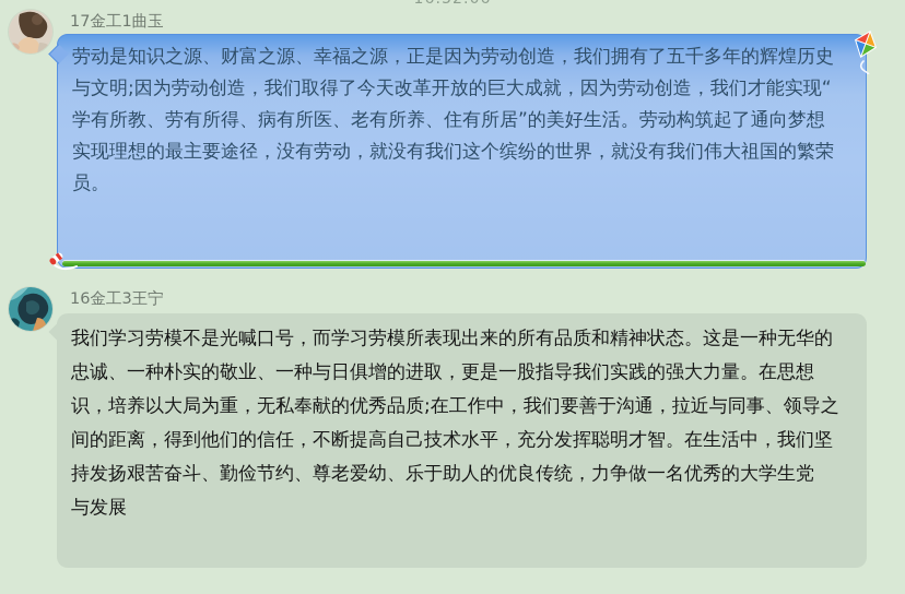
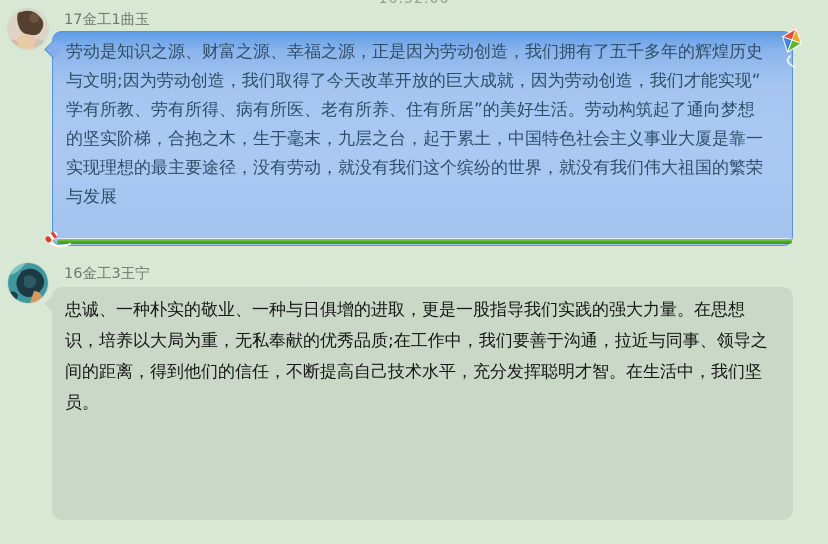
  17金工1曲玉
  劳动是知识之源、财富之源、幸福之源，正是因为劳动创造，我们拥有了五千多年的辉煌历史
  与文明;因为劳动创造，我们取得了今天改革开放的巨大成就，因为劳动创造，我们才能实现“
  学有所教、劳有所得、病有所医、老有所养、住有所居”的美好生活。劳动构筑起了通向梦想
+ 的坚实阶梯，合抱之木，生于毫末，九层之台，起于累土，中国特色社会主义事业大厦是靠一
  实现理想的最主要途径，没有劳动，就没有我们这个缤纷的世界，就没有我们伟大祖国的繁荣
- 员。
+ 与发展
  16金工3王宁
- 我们学习劳模不是光喊口号，而学习劳模所表现出来的所有品质和精神状态。这是一种无华的
  忠诚、一种朴实的敬业、一种与日俱增的进取，更是一股指导我们实践的强大力量。在思想
  识，培养以大局为重，无私奉献的优秀品质;在工作中，我们要善于沟通，拉近与同事、领导之
  间的距离，得到他们的信任，不断提高自己技术水平，充分发挥聪明才智。在生活中，我们坚
- 持发扬艰苦奋斗、勤俭节约、尊老爱幼、乐于助人的优良传统，力争做一名优秀的大学生党
- 与发展
+ 员。
